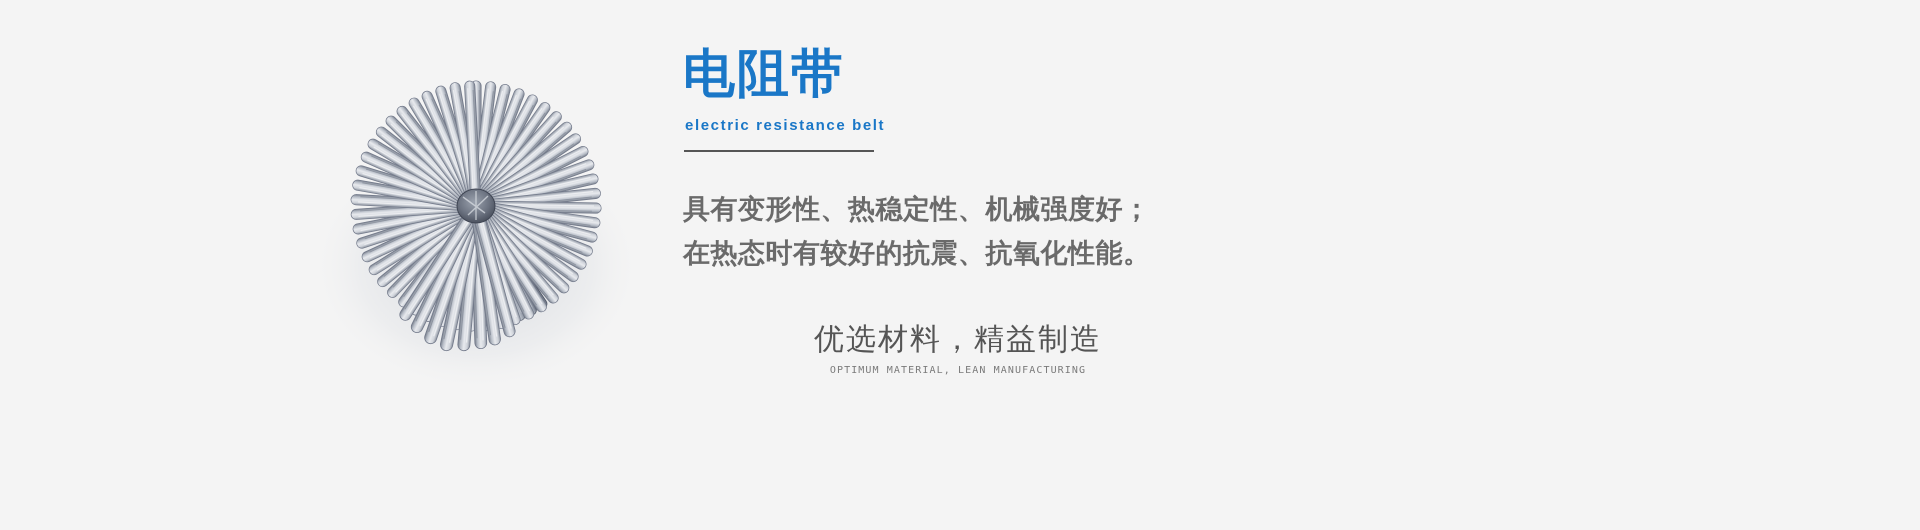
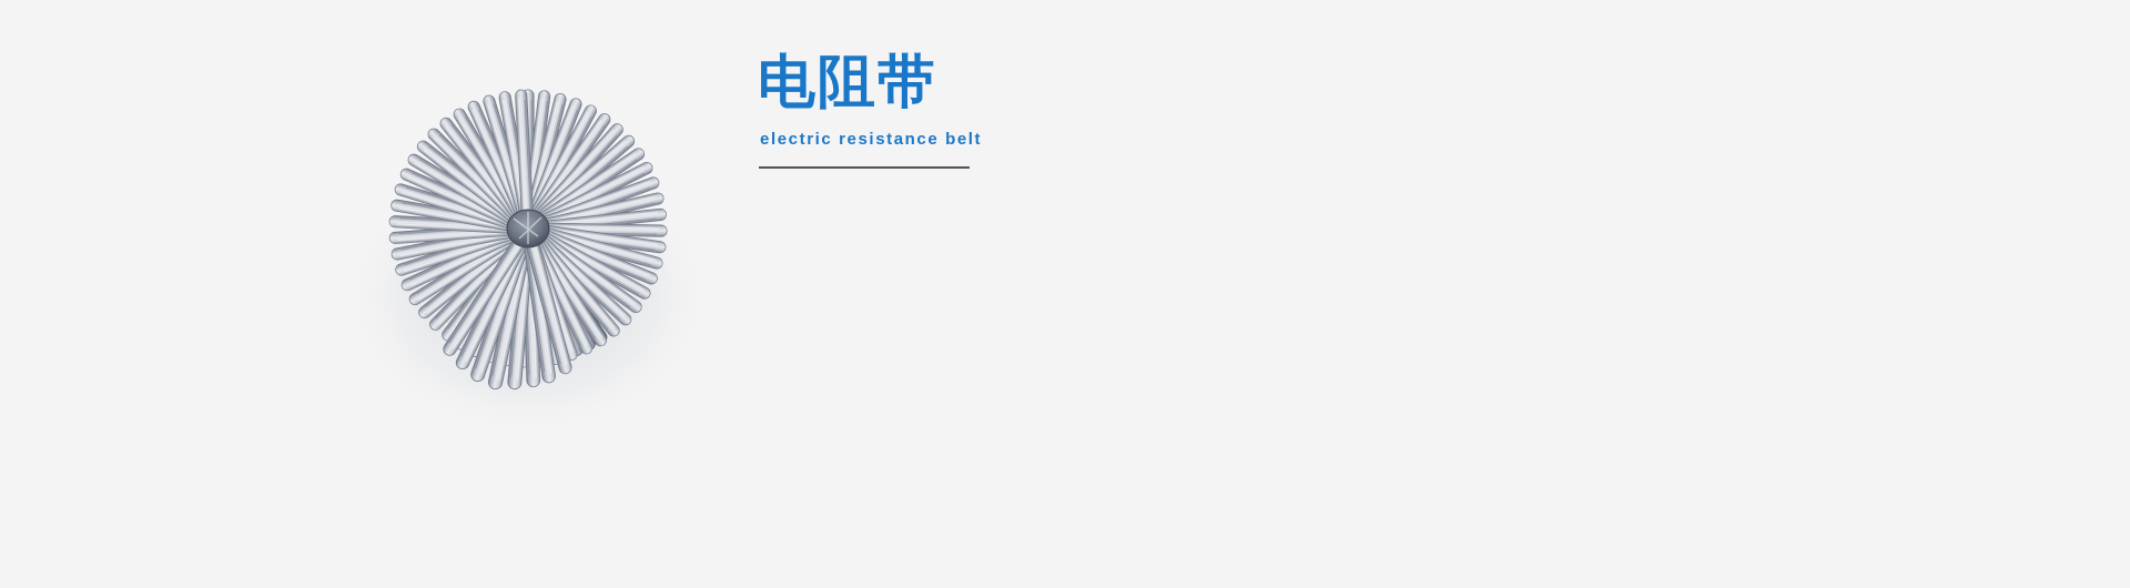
  电阻带
  electric resistance belt
- 具有变形性、热稳定性、机械强度好；
- 在热态时有较好的抗震、抗氧化性能。
- 优选材料，精益制造
- OPTIMUM MATERIAL, LEAN MANUFACTURING
